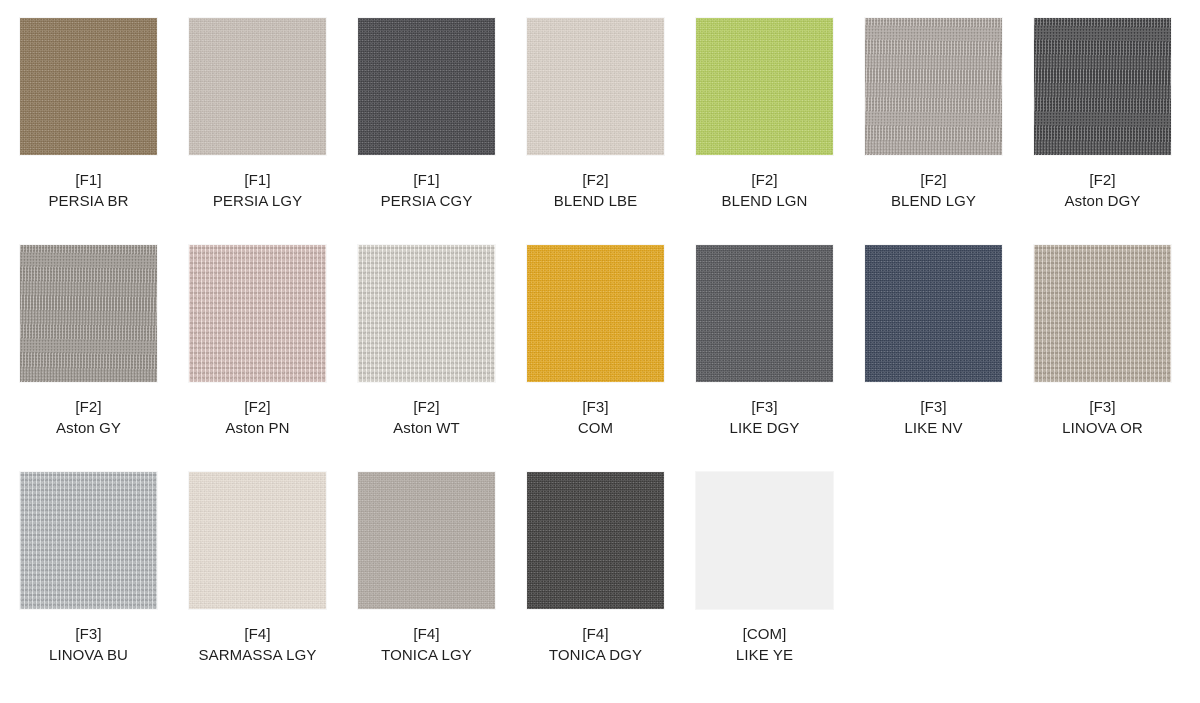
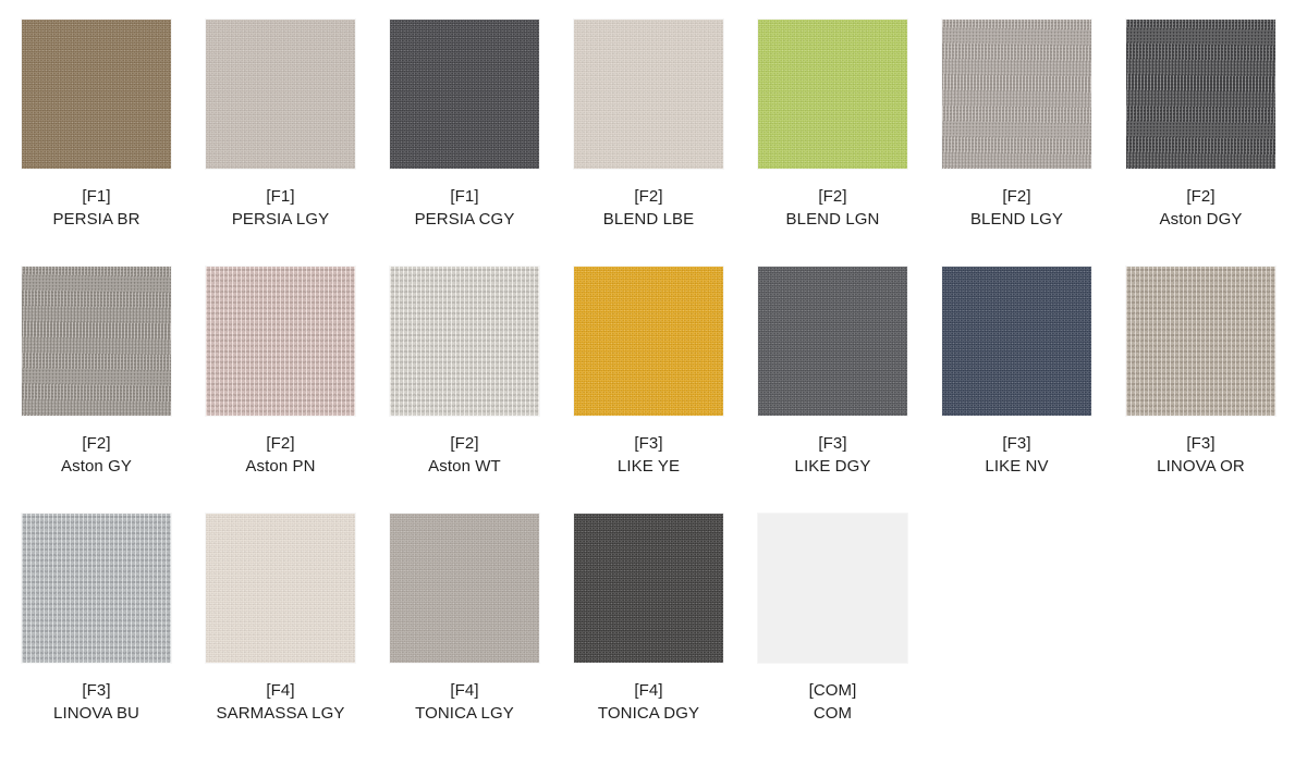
  [F1]
  PERSIA BR
  [F1]
  PERSIA LGY
  [F1]
  PERSIA CGY
  [F2]
  BLEND LBE
  [F2]
  BLEND LGN
  [F2]
  BLEND LGY
  [F2]
  Aston DGY
  [F2]
  Aston GY
  [F2]
  Aston PN
  [F2]
  Aston WT
  [F3]
- COM
+ LIKE YE
  [F3]
  LIKE DGY
  [F3]
  LIKE NV
  [F3]
  LINOVA OR
  [F3]
  LINOVA BU
  [F4]
  SARMASSA LGY
  [F4]
  TONICA LGY
  [F4]
  TONICA DGY
  [COM]
- LIKE YE
+ COM
